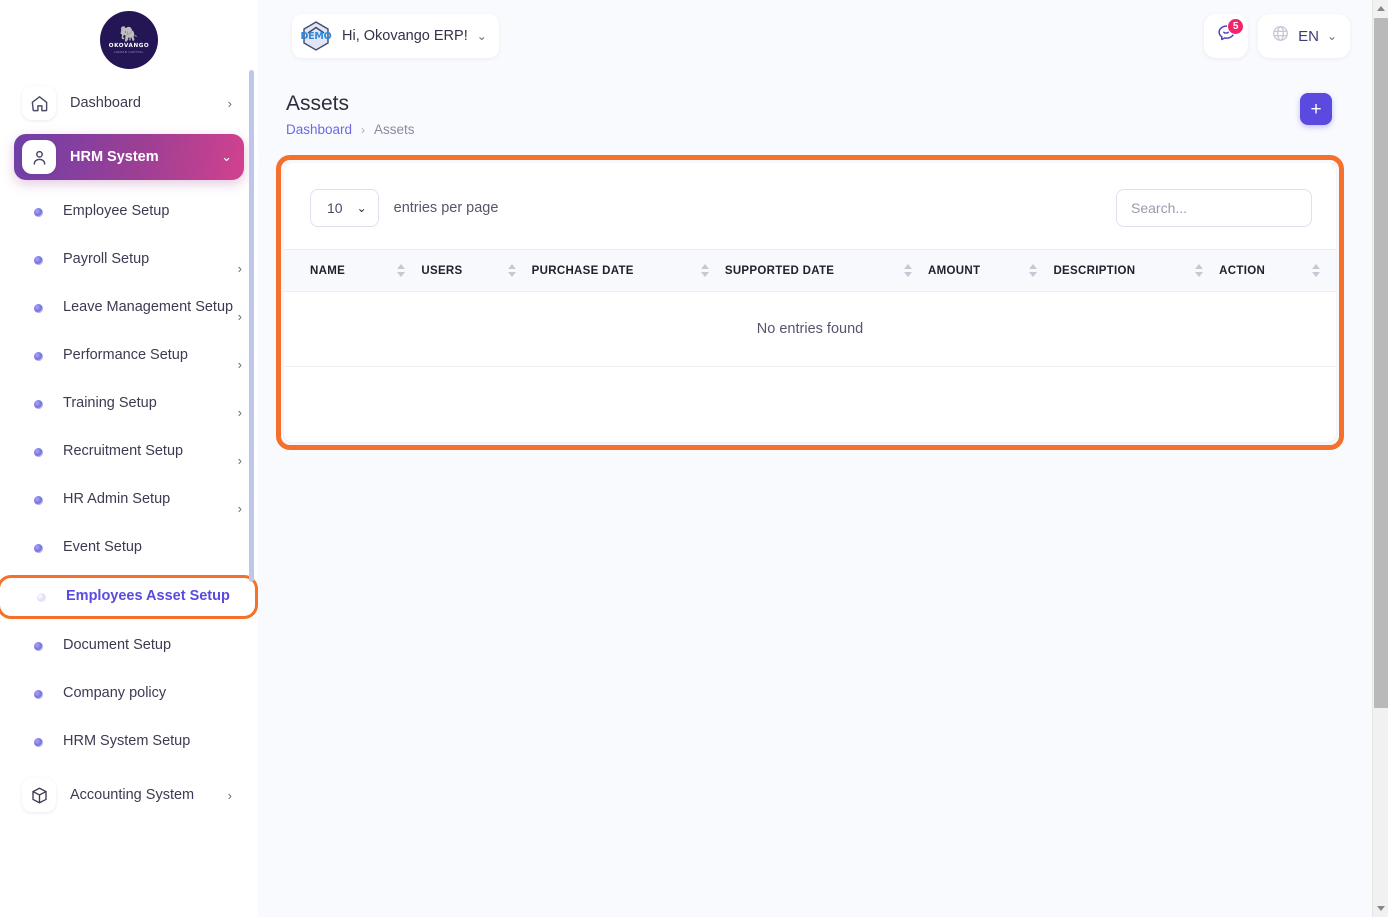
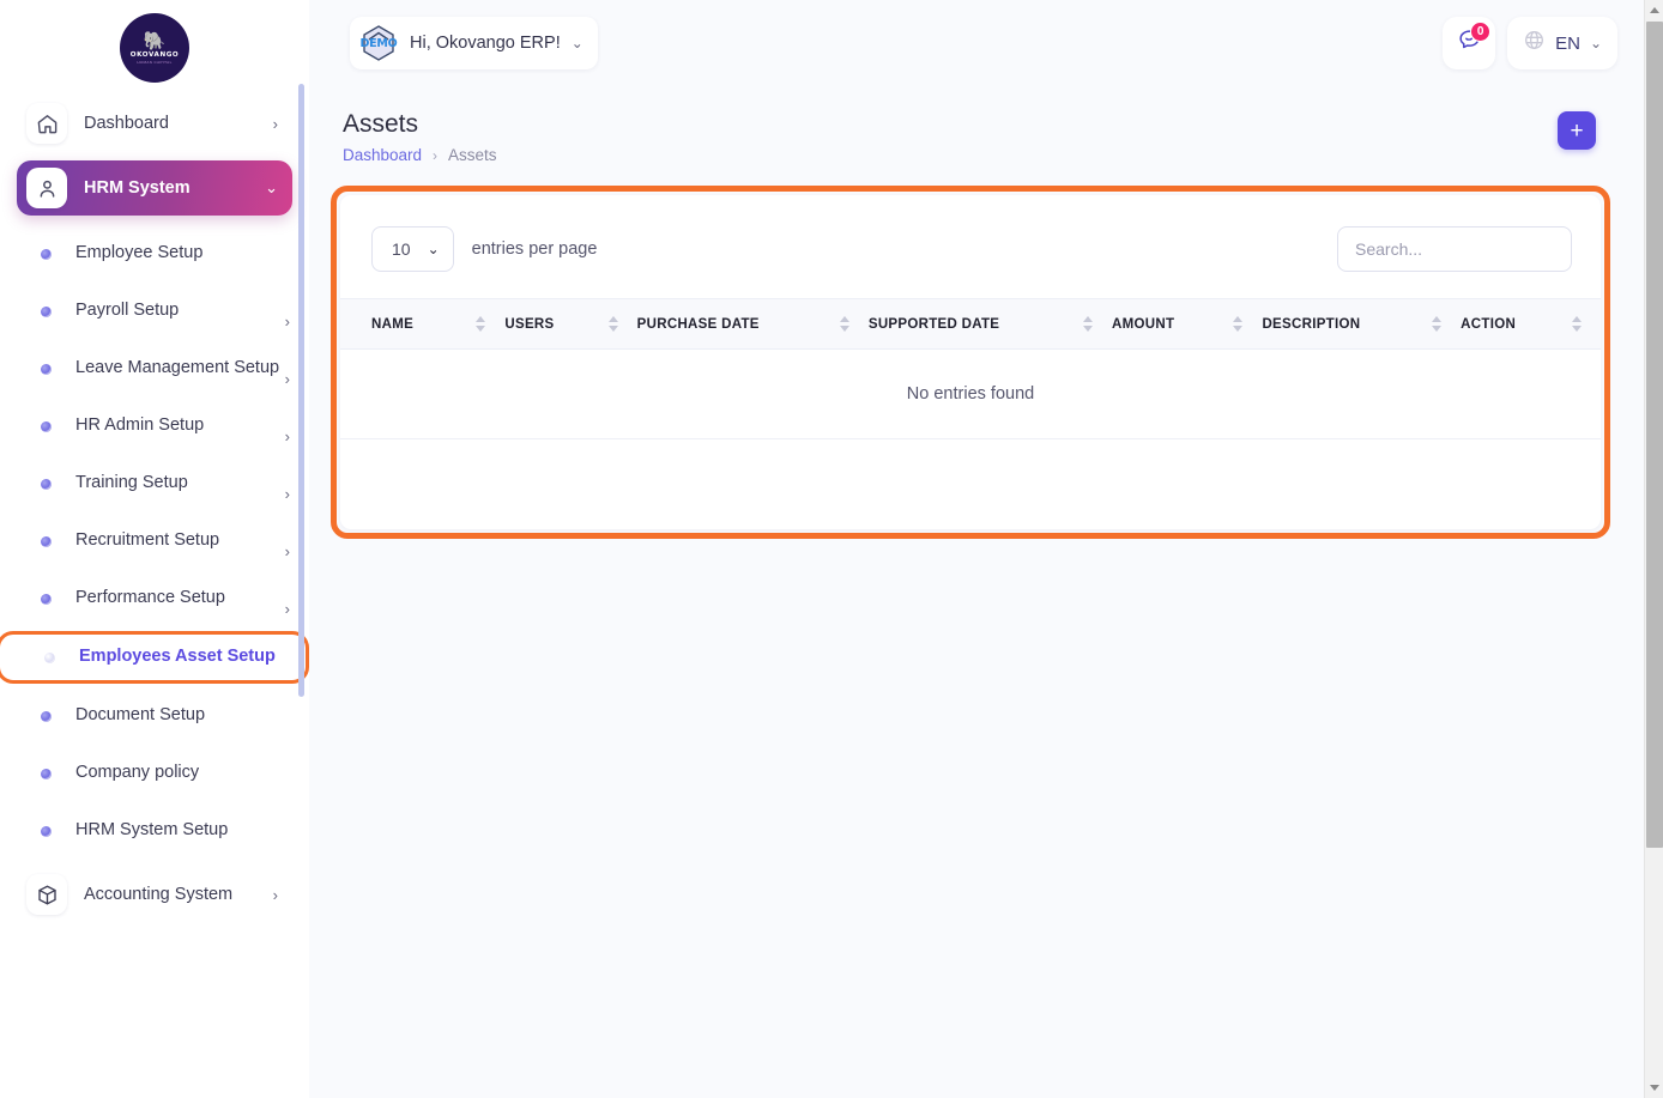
  🐘
  Dashboard
  ›
  HRM System
  ⌄
  Employee Setup
  Payroll Setup
  ›
  Leave Management Setup
  ›
- Performance Setup
+ HR Admin Setup
  ›
  Training Setup
  ›
  Recruitment Setup
  ›
- HR Admin Setup
+ Performance Setup
  ›
- Event Setup
  Employees Asset Setup
  Document Setup
  Company policy
  HRM System Setup
  Accounting System
  ›
  DEMO
  Hi, Okovango ERP!
  ⌄
- 5
+ 0
  EN
  ⌄
  Assets
  Dashboard
  ›
  Assets
  +
  10
  ⌄
  entries per page
  Search...
  NAME	USERS	PURCHASE DATE	SUPPORTED DATE	AMOUNT	DESCRIPTION	ACTION
  No entries found
